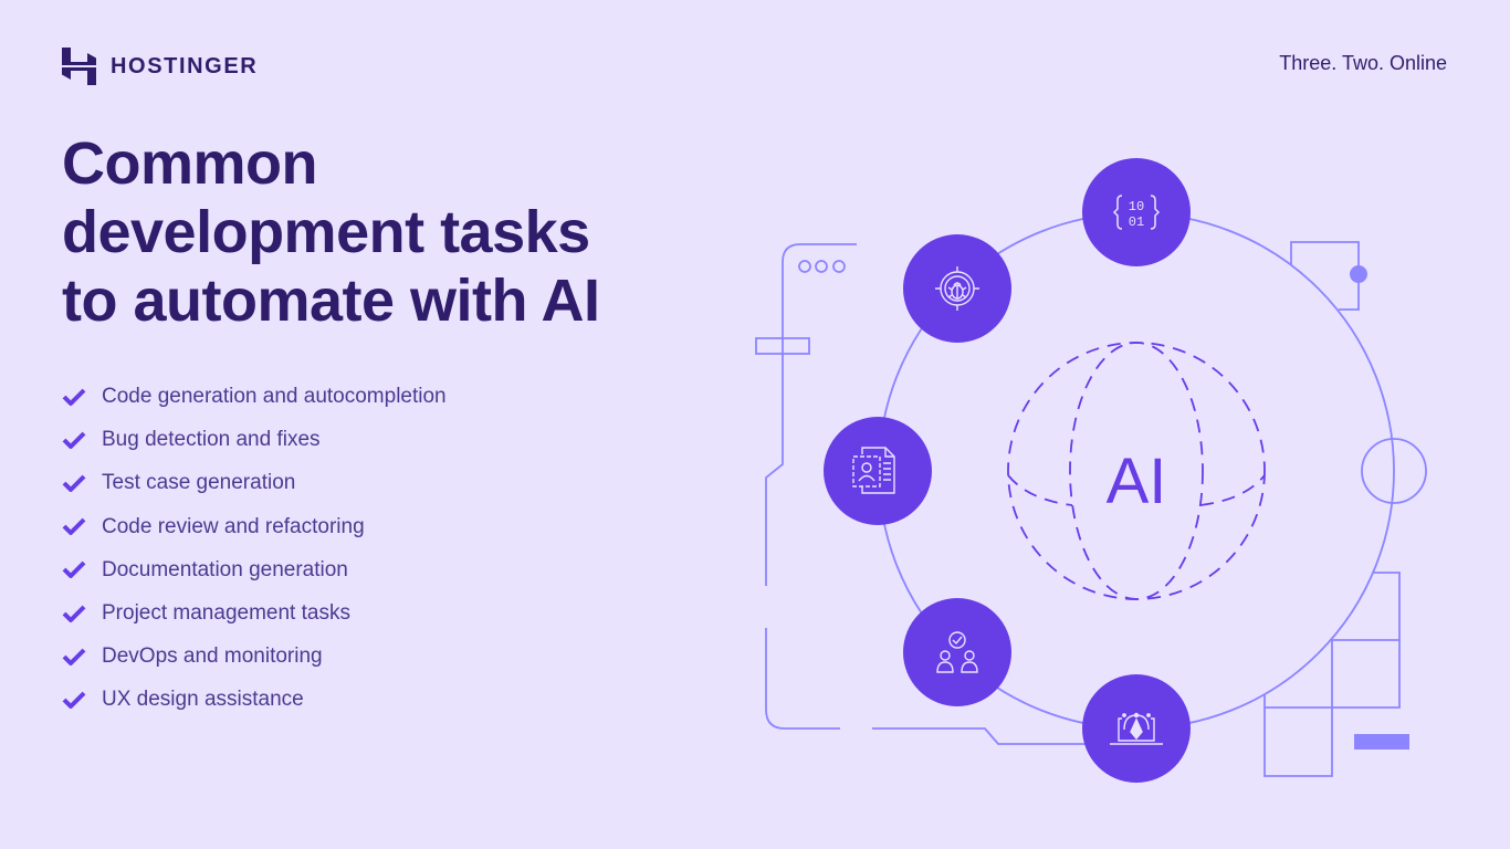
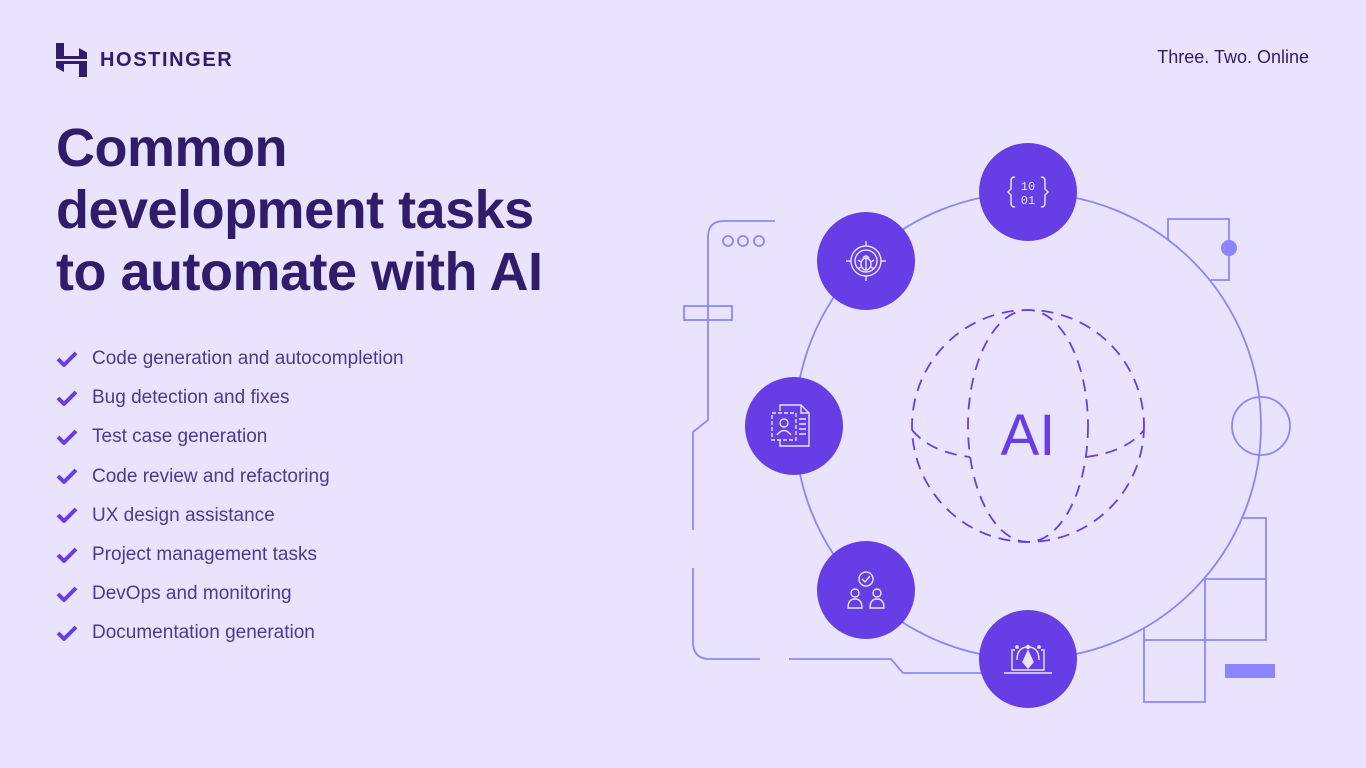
  HOSTINGER
  Three. Two. Online
  Common
  development tasks
  to automate with AI
  Code generation and autocompletion
  Bug detection and fixes
  Test case generation
  Code review and refactoring
- Documentation generation
+ UX design assistance
  Project management tasks
  DevOps and monitoring
- UX design assistance
+ Documentation generation
  AI
  10
  01
